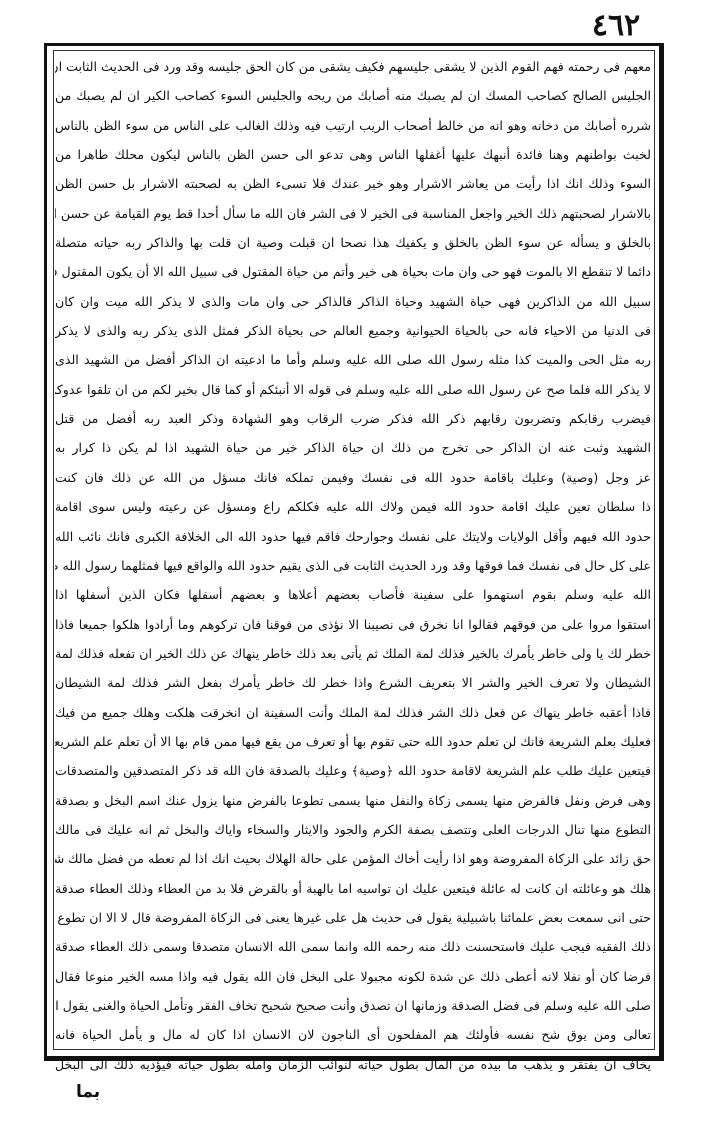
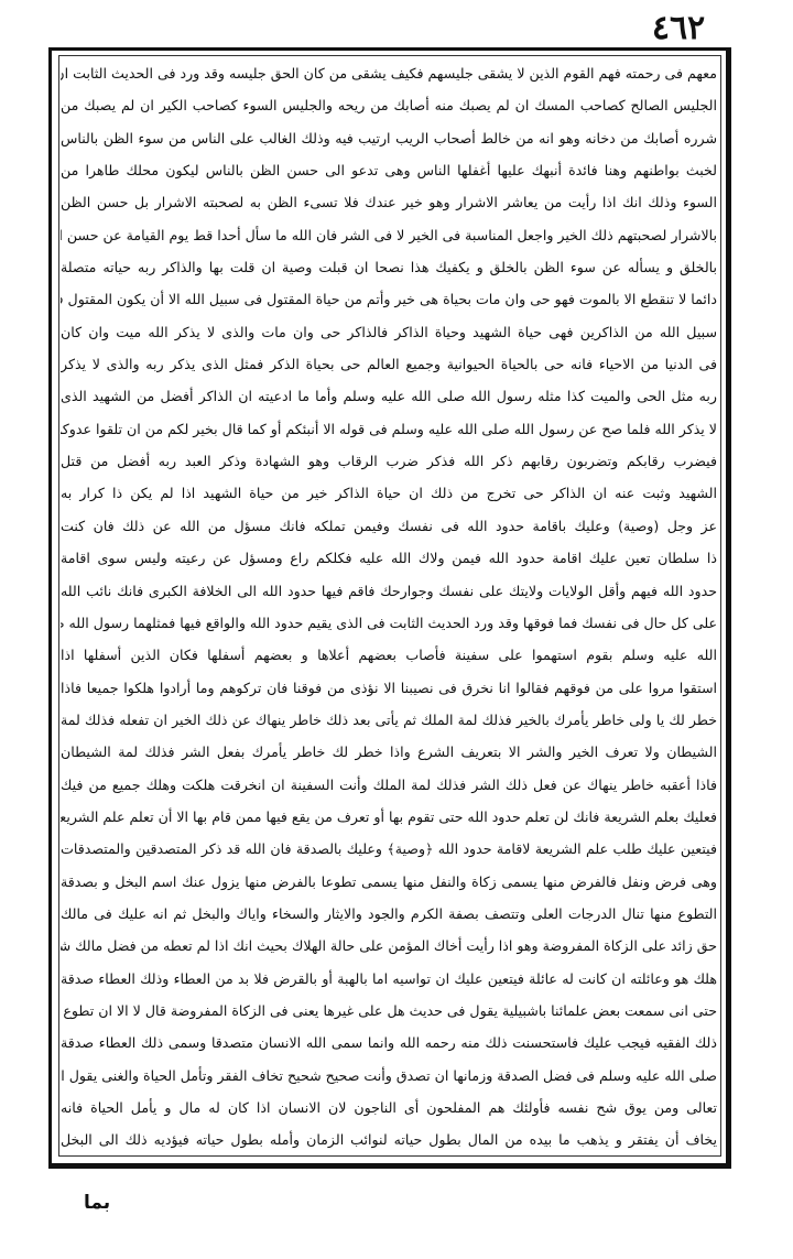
  ٤٦٢
  معهم فى رحمته فهم القوم الذين لا يشقى جليسهم فكيف يشقى من كان الحق جليسه وقد ورد فى الحديث الثابت ان
  الجليس الصالح كصاحب المسك ان لم يصبك منه أصابك من ريحه والجليس السوء كصاحب الكير ان لم يصبك من
  شرره أصابك من دخانه وهو انه من خالط أصحاب الريب ارتيب فيه وذلك الغالب على الناس من سوء الظن بالناس
  لخبث بواطنهم وهنا فائدة أنبهك عليها أغفلها الناس وهى تدعو الى حسن الظن بالناس ليكون محلك طاهرا من
  السوء وذلك انك اذا رأيت من يعاشر الاشرار وهو خير عندك فلا تسىء الظن به لصحبته الاشرار بل حسن الظن
  بالاشرار لصحبتهم ذلك الخير واجعل المناسبة فى الخير لا فى الشر فان الله ما سأل أحدا قط يوم القيامة عن حسن ا
  بالخلق و يسأله عن سوء الظن بالخلق و يكفيك هذا نصحا ان قبلت وصية ان قلت بها والذاكر ربه حياته متصلة
  دائما لا تنقطع الا بالموت فهو حى وان مات بحياة هى خير وأتم من حياة المقتول فى سبيل الله الا أن يكون المقتول ف
  سبيل الله من الذاكرين فهى حياة الشهيد وحياة الذاكر فالذاكر حى وان مات والذى لا يذكر الله ميت وان كان
  فى الدنيا من الاحياء فانه حى بالحياة الحيوانية وجميع العالم حى بحياة الذكر فمثل الذى يذكر ربه والذى لا يذكر
  ربه مثل الحى والميت كذا مثله رسول الله صلى الله عليه وسلم وأما ما ادعيته ان الذاكر أفضل من الشهيد الذى
  لا يذكر الله فلما صح عن رسول الله صلى الله عليه وسلم فى قوله الا أنبئكم أو كما قال بخير لكم من ان تلقوا عدوك
  فيضرب رقابكم وتضربون رقابهم ذكر الله فذكر ضرب الرقاب وهو الشهادة وذكر العبد ربه أفضل من قتل
  الشهيد وثبت عنه ان الذاكر حى تخرج من ذلك ان حياة الذاكر خير من حياة الشهيد اذا لم يكن ذا كرار به
  عز وجل (وصية) وعليك باقامة حدود الله فى نفسك وفيمن تملكه فانك مسؤل من الله عن ذلك فان كنت
  ذا سلطان تعين عليك اقامة حدود الله فيمن ولاك الله عليه فكلكم راع ومسؤل عن رعيته وليس سوى اقامة
  حدود الله فيهم وأقل الولايات ولايتك على نفسك وجوارحك فاقم فيها حدود الله الى الخلافة الكبرى فانك نائب الله
  على كل حال فى نفسك فما فوقها وقد ورد الحديث الثابت فى الذى يقيم حدود الله والواقع فيها فمثلهما رسول الله
  الله عليه وسلم بقوم استهموا على سفينة فأصاب بعضهم أعلاها و بعضهم أسفلها فكان الذين أسفلها اذا
  استقوا مروا على من فوقهم فقالوا انا نخرق فى نصيبنا الا نؤذى من فوقنا فان تركوهم وما أرادوا هلكوا جميعا فاذا
  خطر لك يا ولى خاطر يأمرك بالخير فذلك لمة الملك ثم يأتى بعد ذلك خاطر ينهاك عن ذلك الخير ان تفعله فذلك لمة
  الشيطان ولا تعرف الخير والشر الا بتعريف الشرع واذا خطر لك خاطر يأمرك بفعل الشر فذلك لمة الشيطان
  فاذا أعقبه خاطر ينهاك عن فعل ذلك الشر فذلك لمة الملك وأنت السفينة ان انخرقت هلكت وهلك جميع من فيك
  فعليك بعلم الشريعة فانك لن تعلم حدود الله حتى تقوم بها أو تعرف من يقع فيها ممن قام بها الا أن تعلم علم الشريع
  فيتعين عليك طلب علم الشريعة لاقامة حدود الله ﴿وصية﴾ وعليك بالصدقة فان الله قد ذكر المتصدقين والمتصدقات
  وهى فرض ونفل فالفرض منها يسمى زكاة والنفل منها يسمى تطوعا بالفرض منها يزول عنك اسم البخل و بصدقة
  التطوع منها تنال الدرجات العلى وتتصف بصفة الكرم والجود والايثار والسخاء واياك والبخل ثم انه عليك فى مالك
  حق زائد على الزكاة المفروضة وهو اذا رأيت أخاك المؤمن على حالة الهلاك بحيث انك اذا لم تعطه من فضل مالك ش
  هلك هو وعائلته ان كانت له عائلة فيتعين عليك ان تواسيه اما بالهبة أو بالقرض فلا بد من العطاء وذلك العطاء صدقة
  حتى انى سمعت بعض علمائنا باشبيلية يقول فى حديث هل على غيرها يعنى فى الزكاة المفروضة قال لا الا ان تطوع
  ذلك الفقيه فيجب عليك فاستحسنت ذلك منه رحمه الله وانما سمى الله الانسان متصدقا وسمى ذلك العطاء صدقة
- فرضا كان أو نفلا لانه أعطى ذلك عن شدة لكونه مجبولا على البخل فان الله يقول فيه واذا مسه الخير منوعا فقال
  صلى الله عليه وسلم فى فضل الصدقة وزمانها ان تصدق وأنت صحيح شحيح تخاف الفقر وتأمل الحياة والغنى يقول ا
  تعالى ومن يوق شح نفسه فأولئك هم المفلحون أى الناجون لان الانسان اذا كان له مال و يأمل الحياة فانه
  يخاف أن يفتقر و يذهب ما بيده من المال بطول حياته لنوائب الزمان وأمله بطول حياته فيؤديه ذلك الى البخل
  بما
